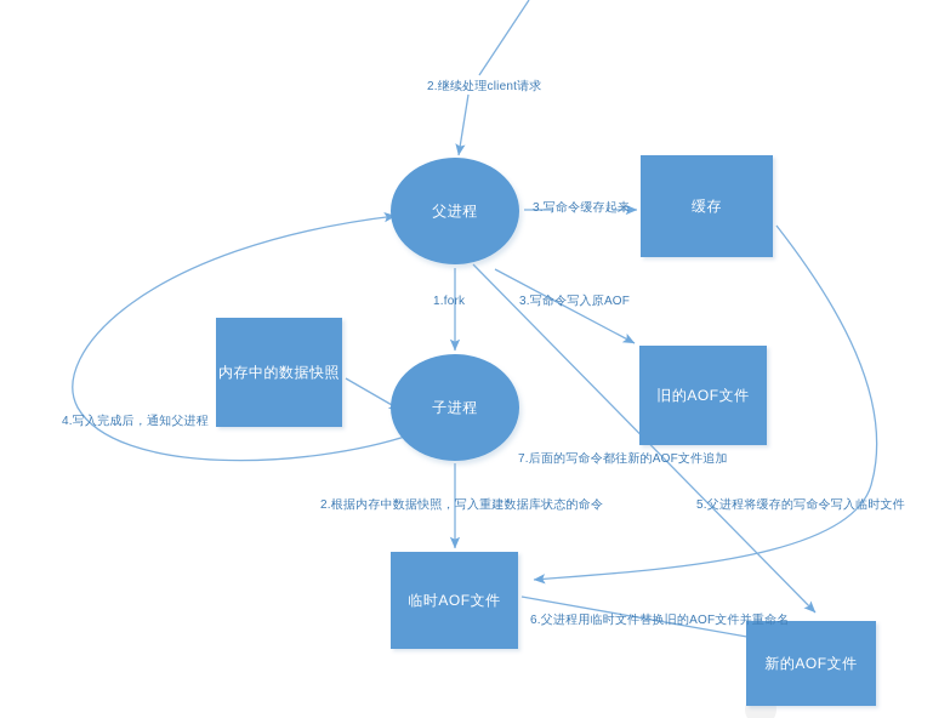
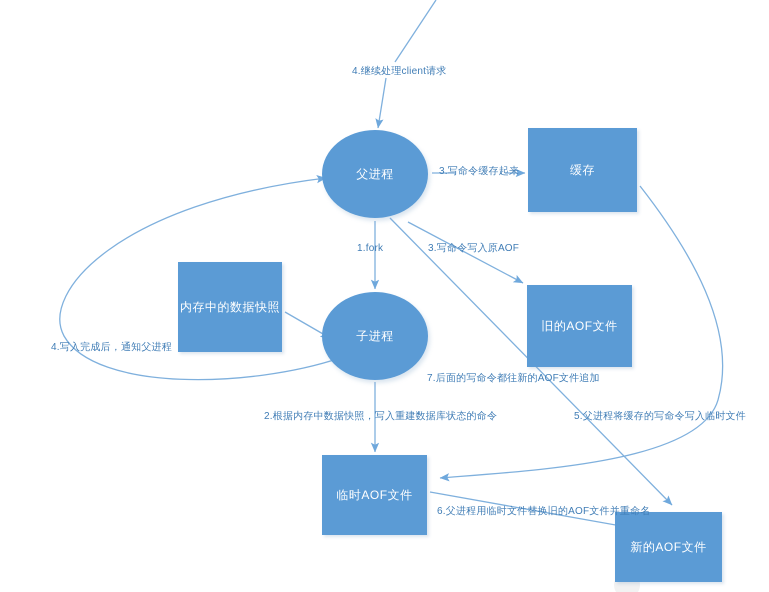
  父进程
  子进程
  缓存
  内存中的数据快照
  旧的AOF文件
  临时AOF文件
  新的AOF文件
- 2.继续处理client请求
+ 4.继续处理client请求
  3.写命令缓存起来
  1.fork
  3.写命令写入原AOF
  4.写入完成后，通知父进程
  7.后面的写命令都往新的AOF文件追加
  2.根据内存中数据快照，写入重建数据库状态的命令
  5.父进程将缓存的写命令写入临时文件
  6.父进程用临时文件替换旧的AOF文件并重命名
